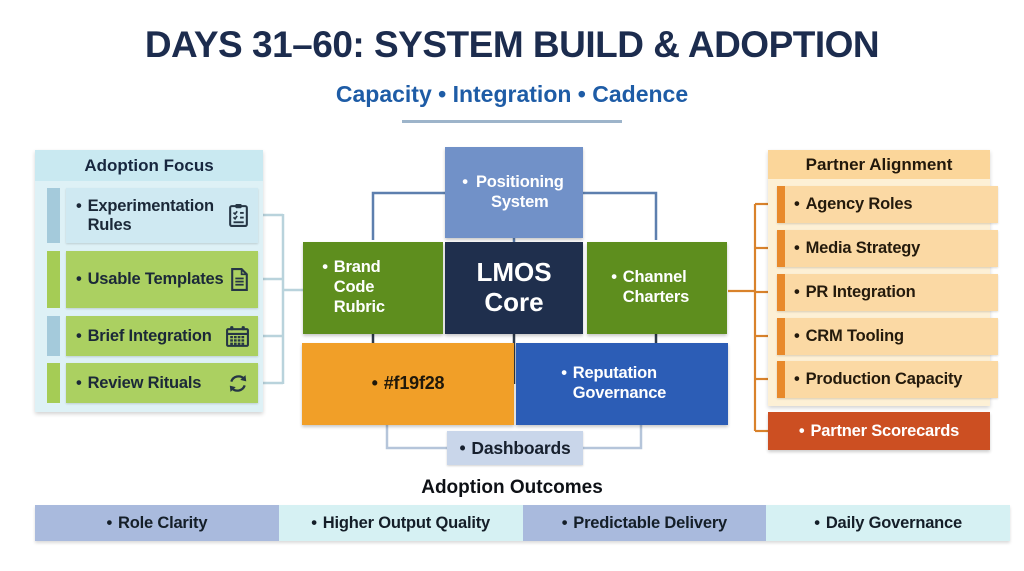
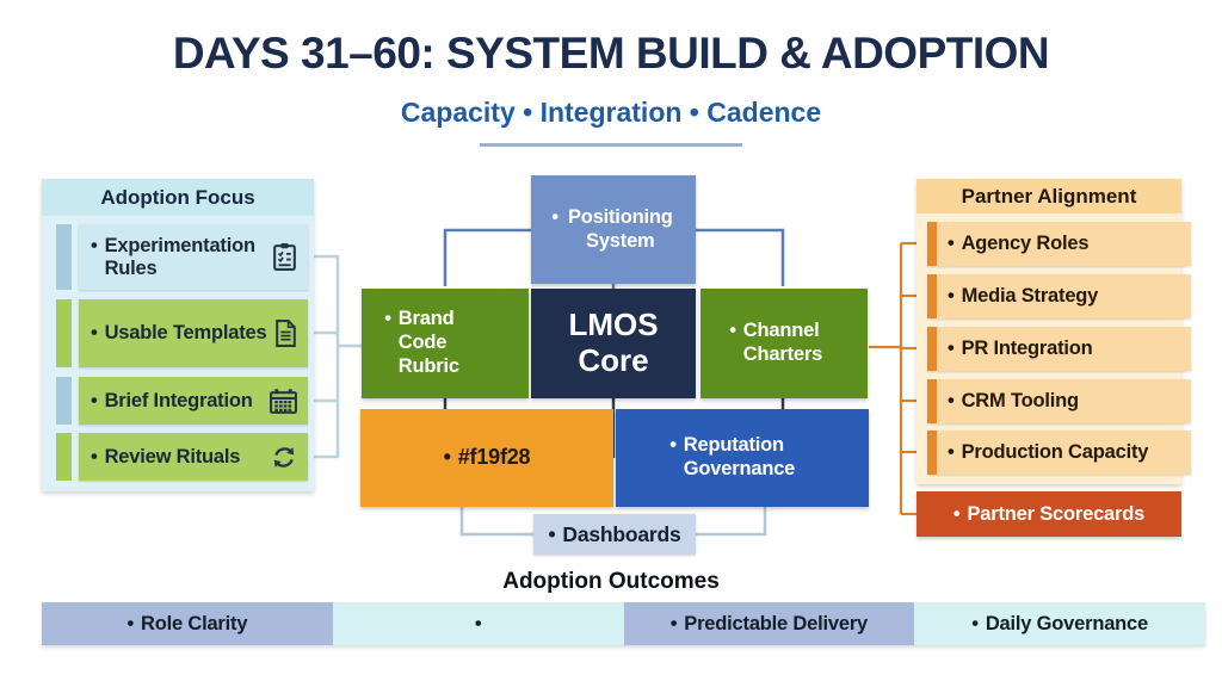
  DAYS 31–60: SYSTEM BUILD & ADOPTION
  Capacity • Integration • Cadence
  Adoption Focus
  •
  Experimentation Rules
  •
  Usable Templates
  •
  Brief Integration
  •
  Review Rituals
  •
  Positioning System
  LMOS Core
  •
  Brand Code Rubric
  •
  Channel Charters
  •
  #f19f28
  •
  Reputation Governance
  •
  Dashboards
  Partner Alignment
  •
  Agency Roles
  •
  Media Strategy
  •
  PR Integration
  •
  CRM Tooling
  •
  Production Capacity
  •
  Partner Scorecards
  Adoption Outcomes
  •
  Role Clarity
  •
- Higher Output Quality
  •
  Predictable Delivery
  •
  Daily Governance
